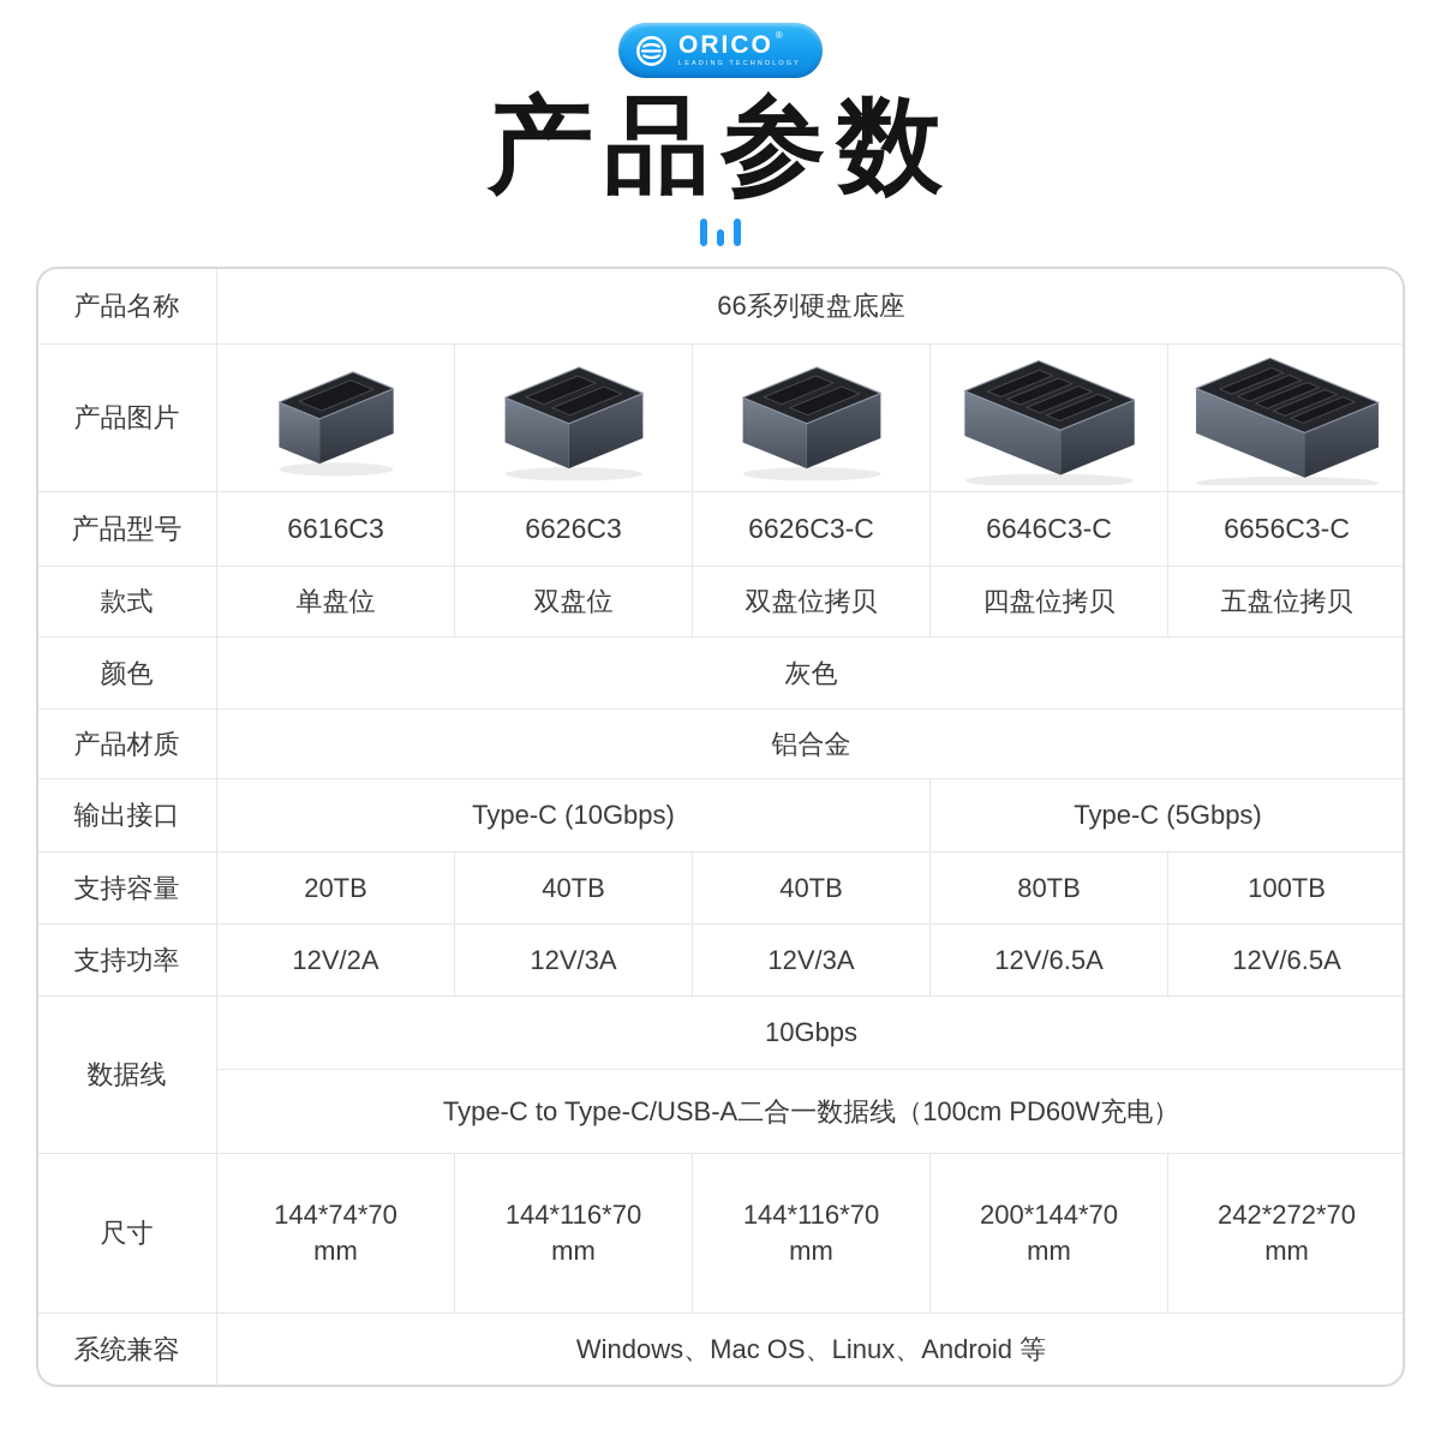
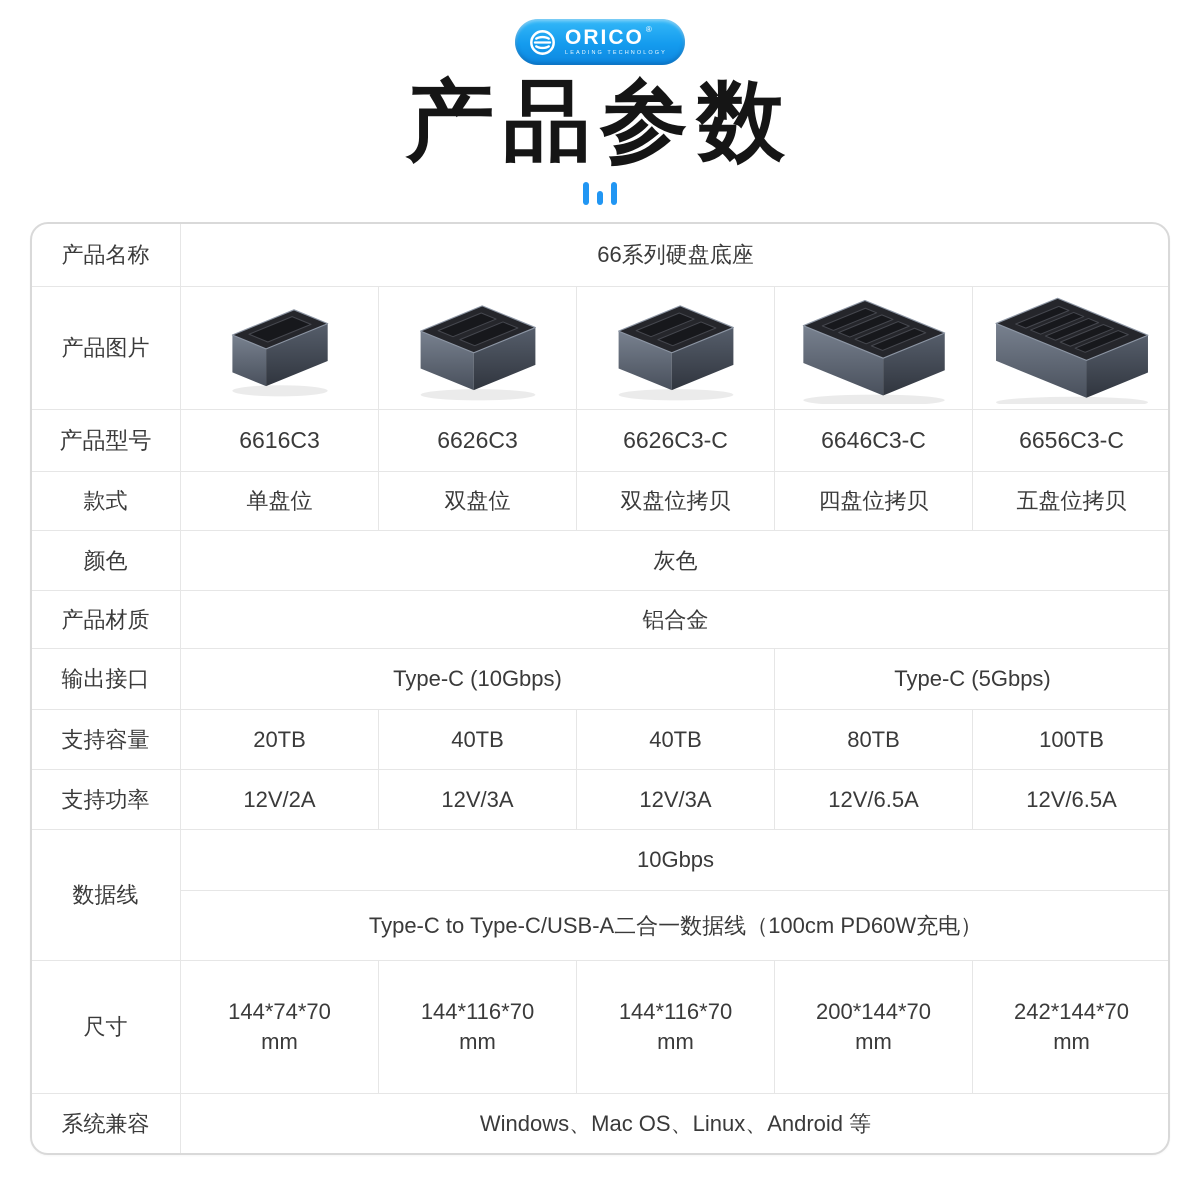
  ORICO
  ®
  产品参数
  产品名称	66系列硬盘底座
  产品图片
  产品型号	6616C3	6626C3	6626C3-C	6646C3-C	6656C3-C
  款式	单盘位	双盘位	双盘位拷贝	四盘位拷贝	五盘位拷贝
  颜色	灰色
  产品材质	铝合金
  输出接口	Type-C (10Gbps)	Type-C (5Gbps)
  支持容量	20TB	40TB	40TB	80TB	100TB
  支持功率	12V/2A	12V/3A	12V/3A	12V/6.5A	12V/6.5A
  数据线	10Gbps
  Type-C to Type-C/USB-A二合一数据线（100cm PD60W充电）
- 尺寸	144*74*70mm	144*116*70mm	144*116*70mm	200*144*70mm	242*272*70mm
+ 尺寸	144*74*70mm	144*116*70mm	144*116*70mm	200*144*70mm	242*144*70mm
  系统兼容	Windows、Mac OS、Linux、Android 等
